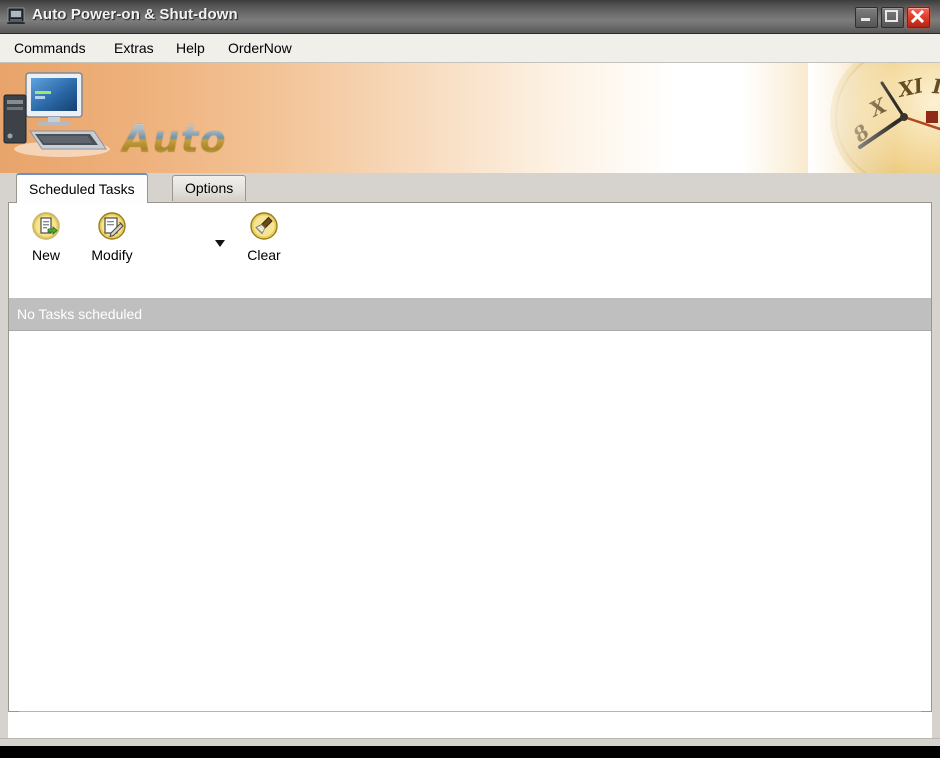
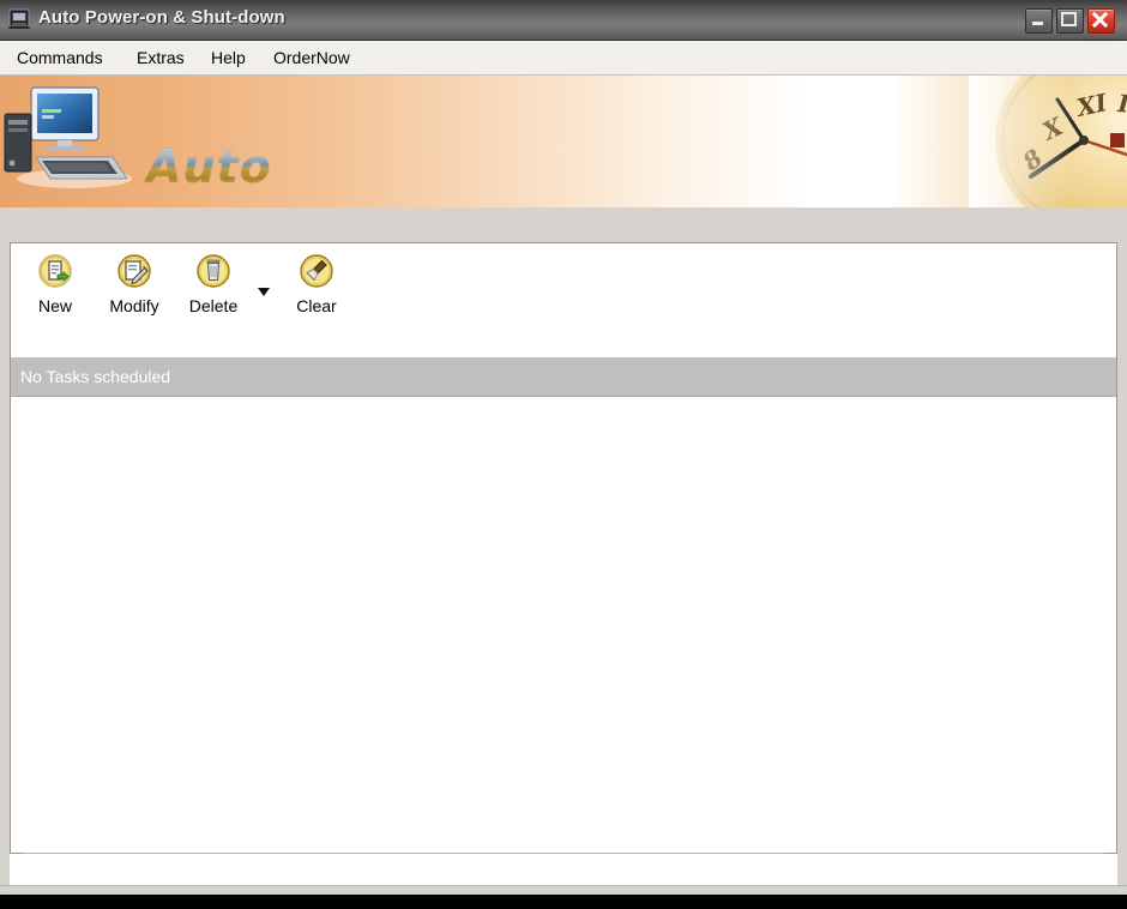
  Auto Power-on & Shut-down
  Commands
  Extras
  Help
  OrderNow
  Auto
- Scheduled Tasks
- Options
  New
  Modify
+ Delete
  Clear
  No Tasks scheduled
